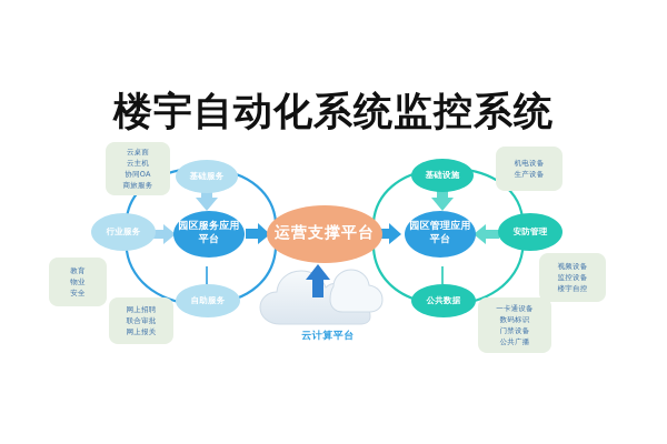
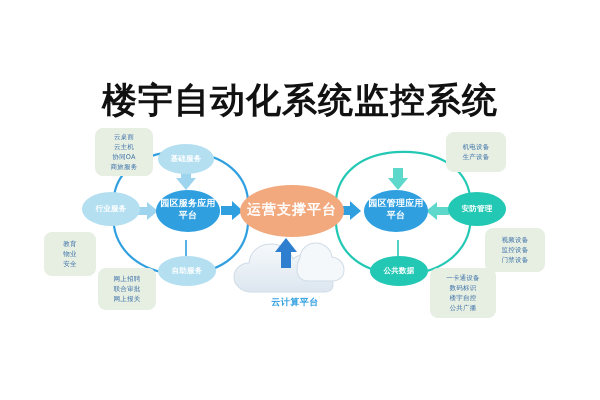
  楼宇自动化系统监控系统
  基础服务
  行业服务
  自助服务
- 基础设施
  安防管理
  公共数据
  园区服务应用平台
  园区管理应用平台
  运营支撑平台
  云桌面
  云主机
  协同OA
  商旅服务
  教育
  物业
  安全
  网上招聘
  联合审批
  网上报关
  机电设备
  生产设备
  视频设备
  监控设备
- 楼宇自控
+ 门禁设备
  一卡通设备
  数码标识
- 门禁设备
+ 楼宇自控
  公共广播
  云计算平台
